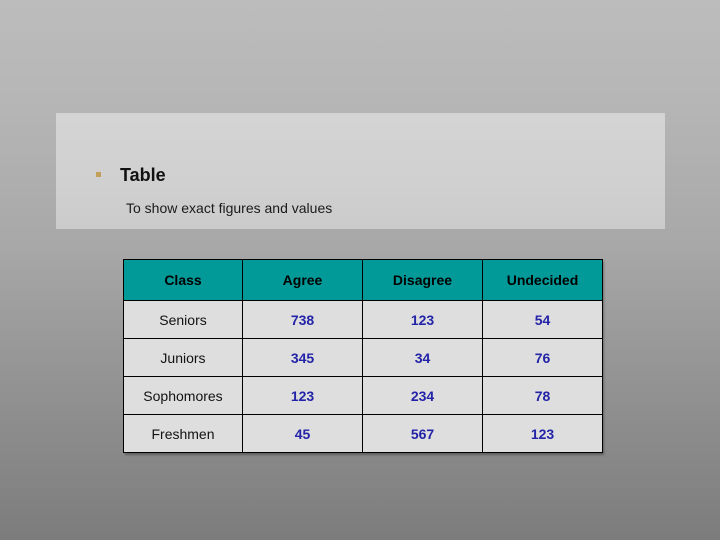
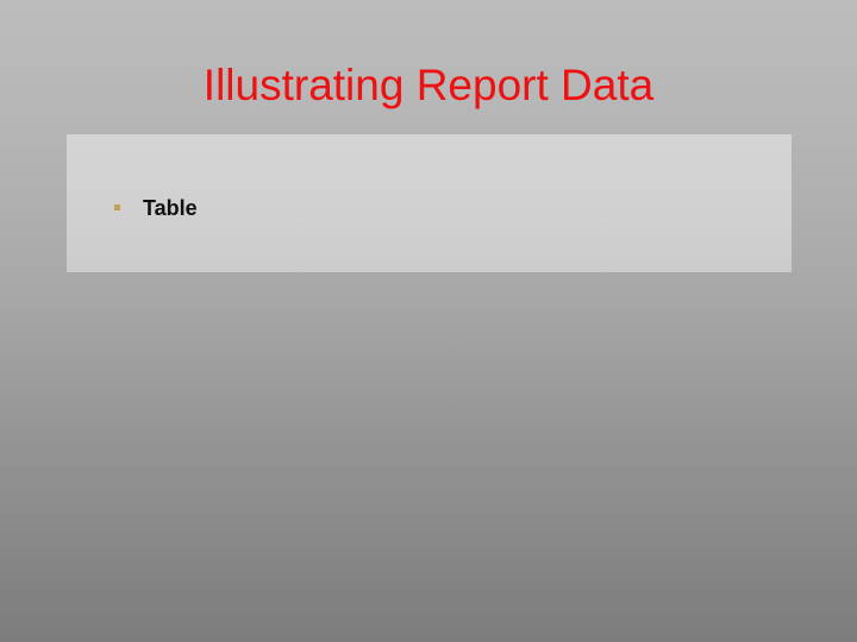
+ Illustrating Report Data
  Table
- To show exact figures and values
- Class	Agree	Disagree	Undecided
- Seniors	738	123	54
- Juniors	345	34	76
- Sophomores	123	234	78
- Freshmen	45	567	123
